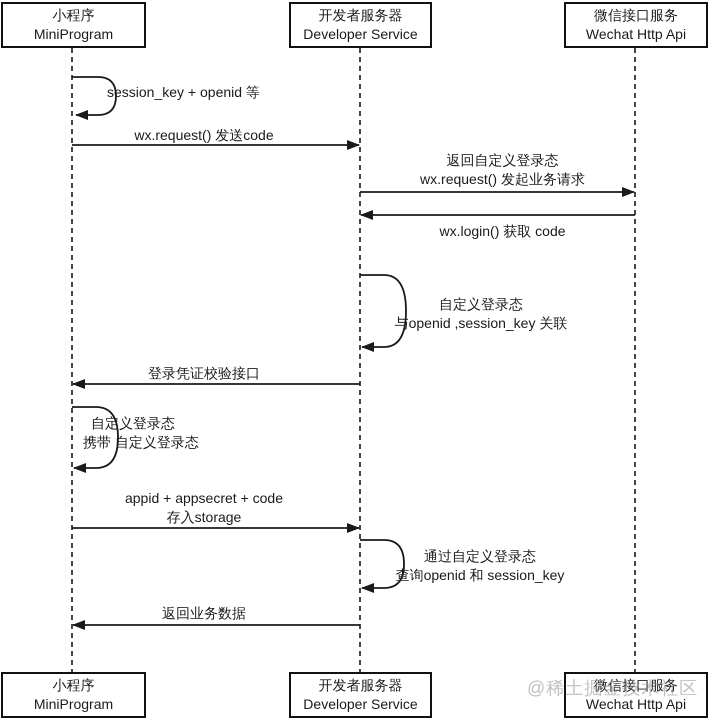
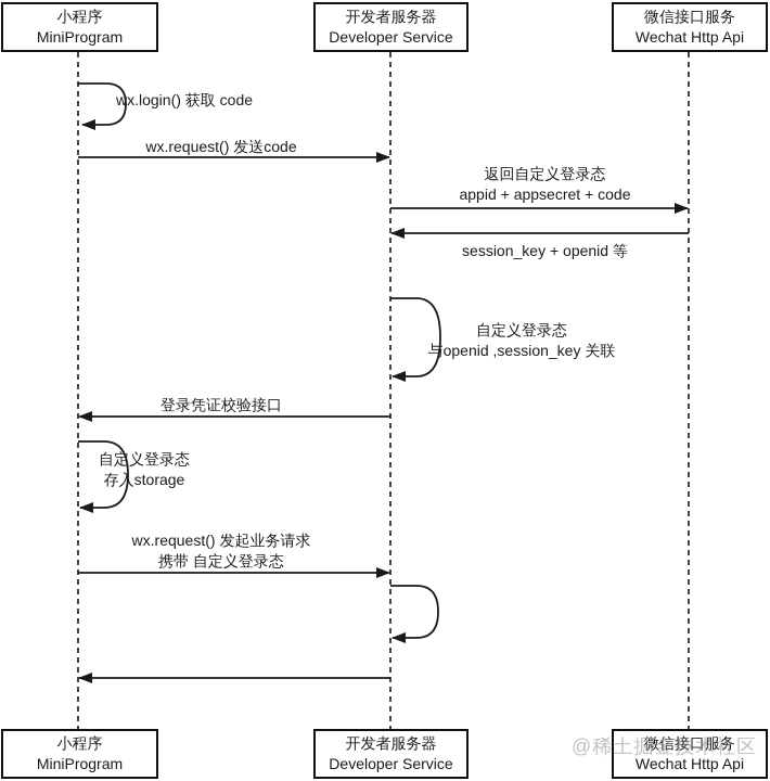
  小程序
  MiniProgram
  开发者服务器
  Developer Service
  微信接口服务
  Wechat Http Api
  小程序
  MiniProgram
  开发者服务器
  Developer Service
  微信接口服务
  Wechat Http Api
- session_key + openid 等
+ wx.login() 获取 code
  wx.request() 发送code
  返回自定义登录态
- wx.request() 发起业务请求
+ appid + appsecret + code
- wx.login() 获取 code
+ session_key + openid 等
  自定义登录态
  与openid ,session_key 关联
  登录凭证校验接口
  自定义登录态
- 携带 自定义登录态
+ 存入storage
- appid + appsecret + code
+ wx.request() 发起业务请求
- 存入storage
+ 携带 自定义登录态
- 通过自定义登录态
- 查询openid 和 session_key
- 返回业务数据
  @稀土掘金技术社区
